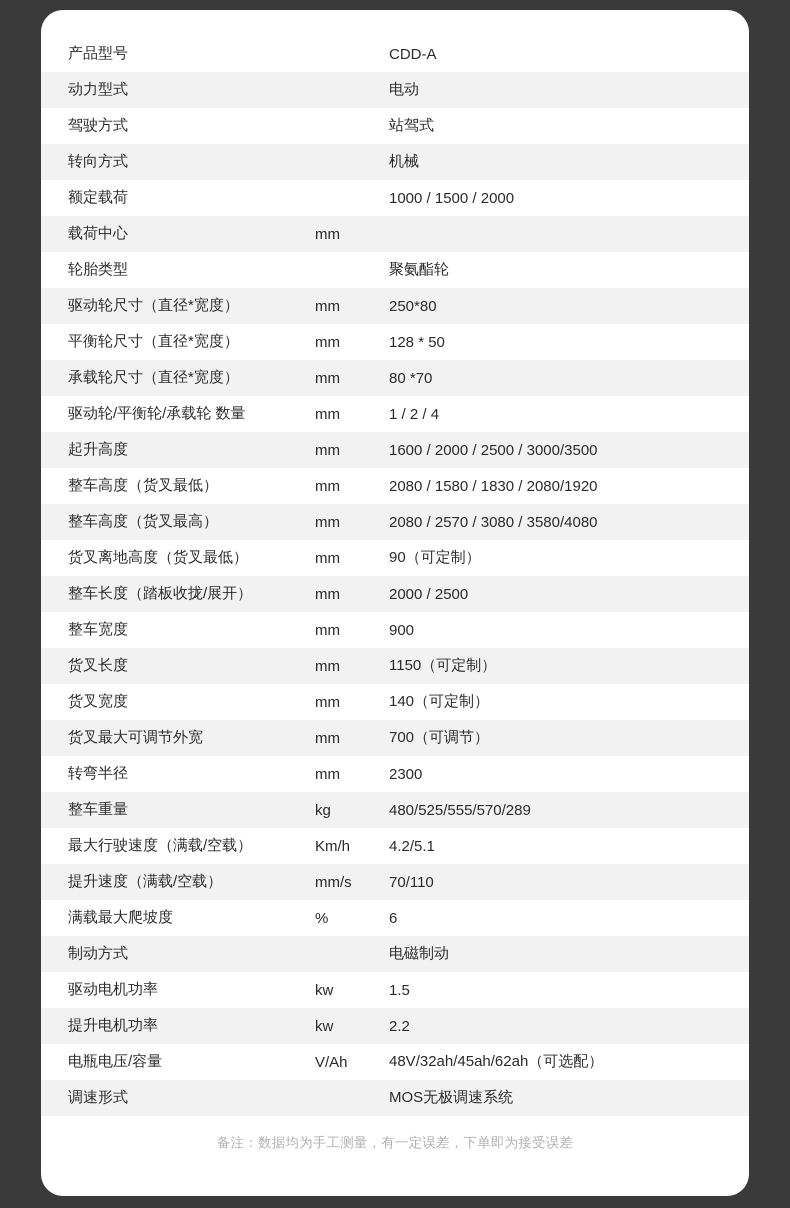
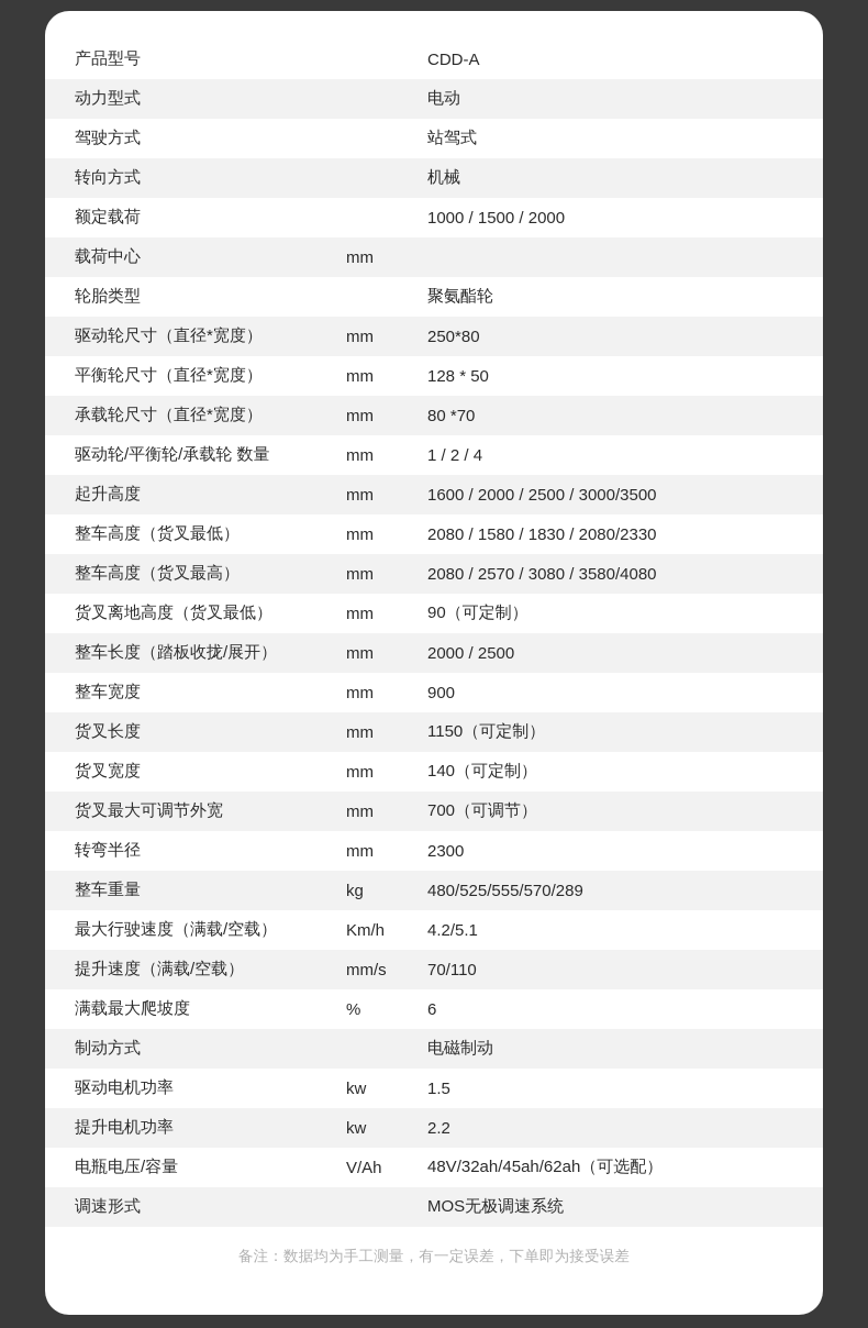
  产品型号
  CDD-A
  动力型式
  电动
  驾驶方式
  站驾式
  转向方式
  机械
  额定载荷
  1000 / 1500 / 2000
  载荷中心
  mm
  轮胎类型
  聚氨酯轮
  驱动轮尺寸（直径*宽度）
  mm
  250*80
  平衡轮尺寸（直径*宽度）
  mm
  128 * 50
  承载轮尺寸（直径*宽度）
  mm
  80 *70
  驱动轮/平衡轮/承载轮 数量
  mm
  1 / 2 / 4
  起升高度
  mm
  1600 / 2000 / 2500 / 3000/3500
  整车高度（货叉最低）
  mm
- 2080 / 1580 / 1830 / 2080/1920
+ 2080 / 1580 / 1830 / 2080/2330
  整车高度（货叉最高）
  mm
  2080 / 2570 / 3080 / 3580/4080
  货叉离地高度（货叉最低）
  mm
  90（可定制）
  整车长度（踏板收拢/展开）
  mm
  2000 / 2500
  整车宽度
  mm
  900
  货叉长度
  mm
  1150（可定制）
  货叉宽度
  mm
  140（可定制）
  货叉最大可调节外宽
  mm
  700（可调节）
  转弯半径
  mm
  2300
  整车重量
  kg
  480/525/555/570/289
  最大行驶速度（满载/空载）
  Km/h
  4.2/5.1
  提升速度（满载/空载）
  mm/s
  70/110
  满载最大爬坡度
  %
  6
  制动方式
  电磁制动
  驱动电机功率
  kw
  1.5
  提升电机功率
  kw
  2.2
  电瓶电压/容量
  V/Ah
  48V/32ah/45ah/62ah（可选配）
  调速形式
  MOS无极调速系统
  备注：数据均为手工测量，有一定误差，下单即为接受误差
